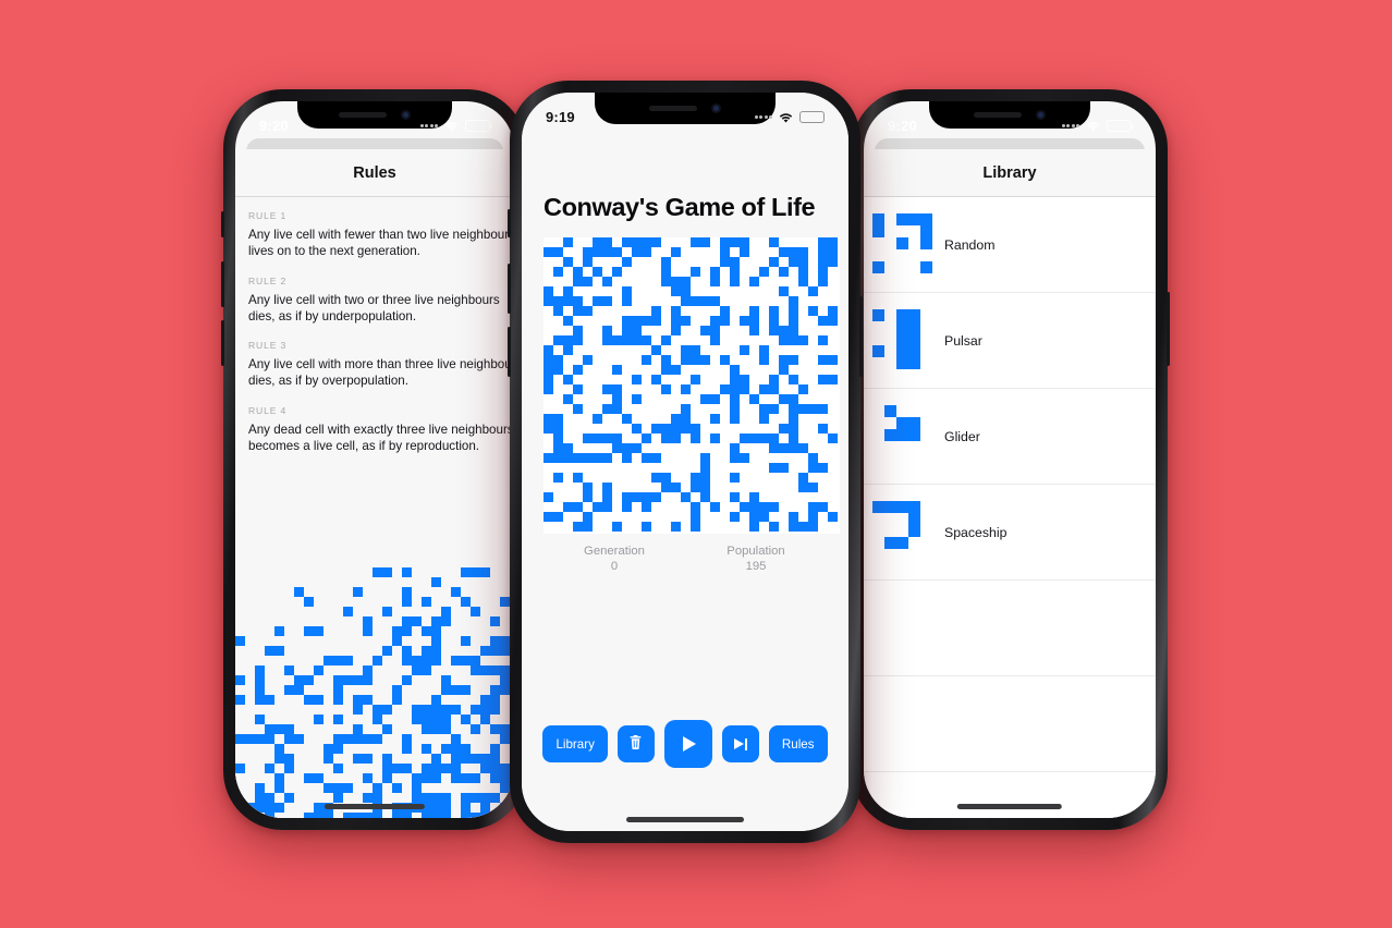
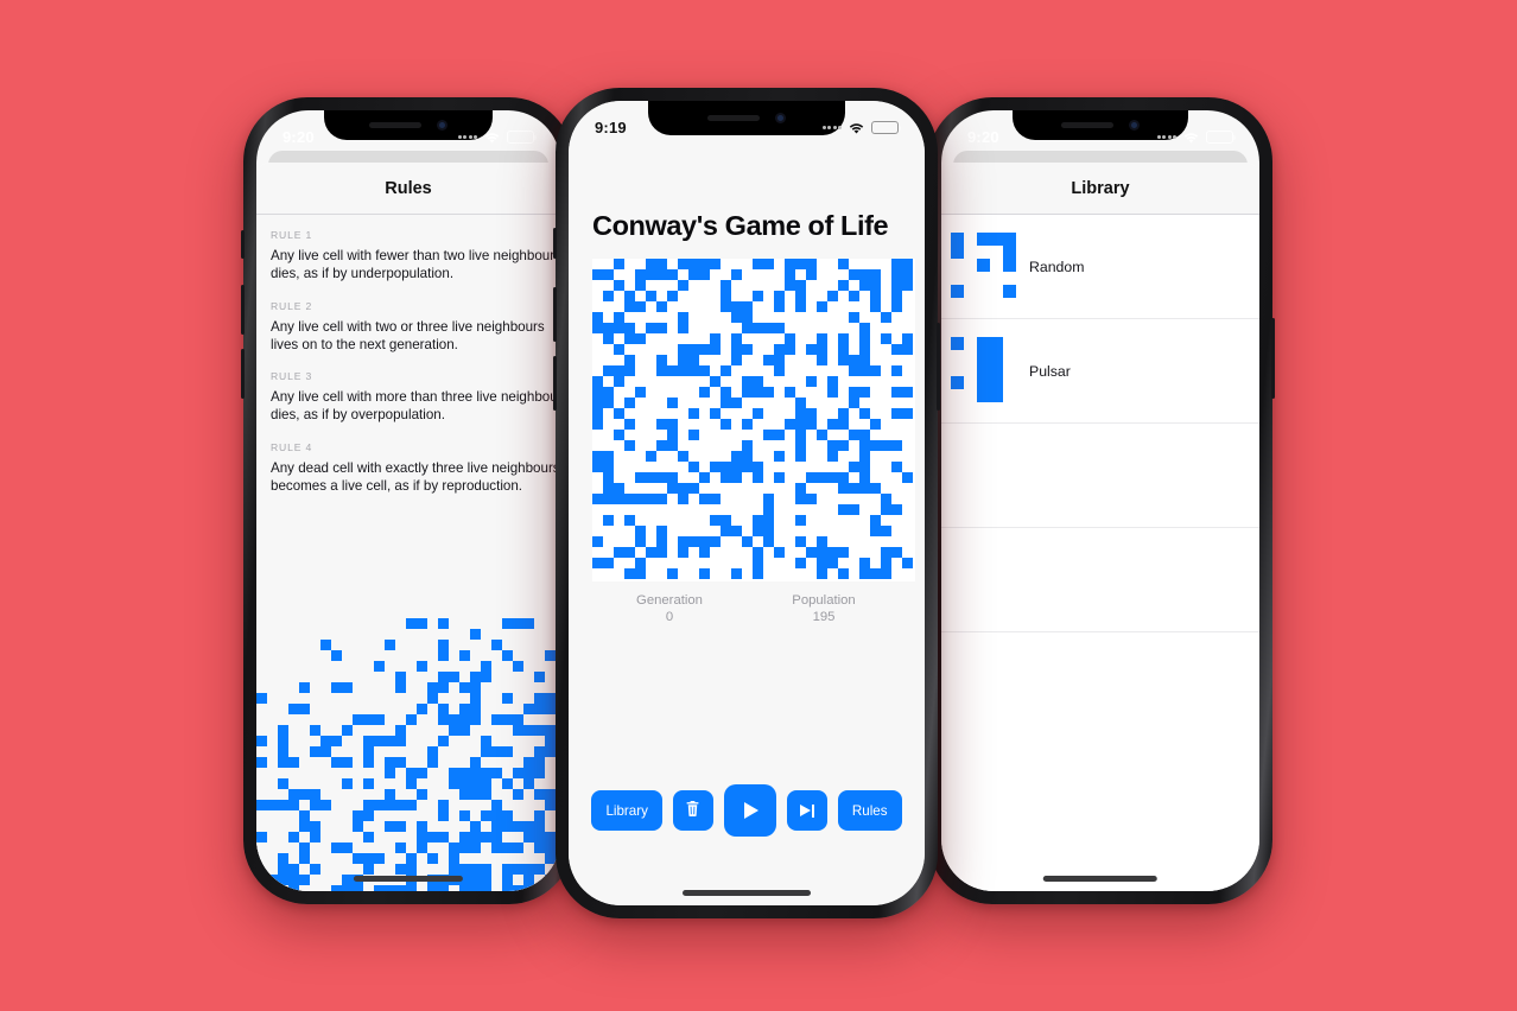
  Rules
  RULE 1
  Any live cell with fewer than two live neighbou
- lives on to the next generation.
+ dies, as if by underpopulation.
  RULE 2
  Any live cell with two or three live neighbours
- dies, as if by underpopulation.
+ lives on to the next generation.
  RULE 3
  Any live cell with more than three live neighbo
  dies, as if by overpopulation.
  RULE 4
  Any dead cell with exactly three live neighbour
  becomes a live cell, as if by reproduction.
  Library
  Random
  Pulsar
- Glider
- Spaceship
  Conway's Game of Life
  Generation
  0
  Population
  195
  Library
  Rules
  9:19
